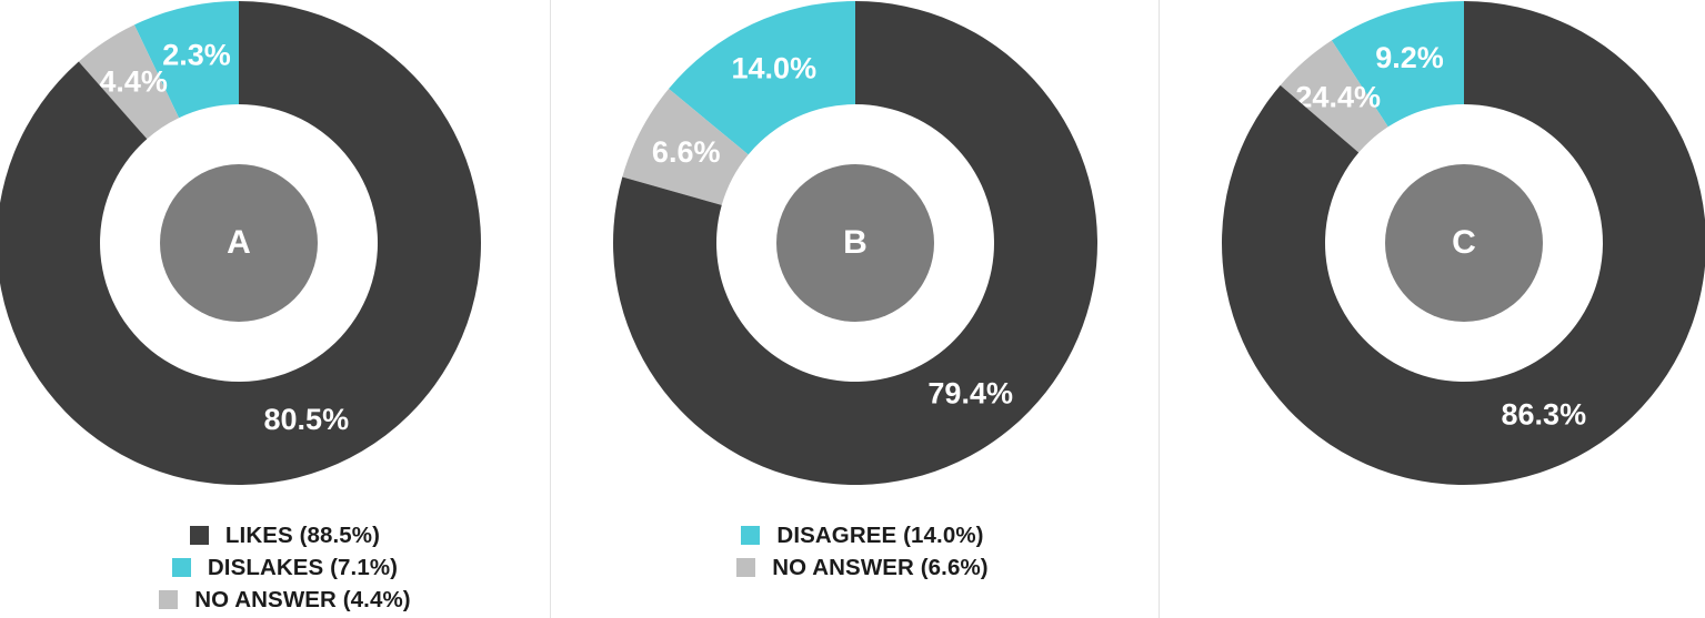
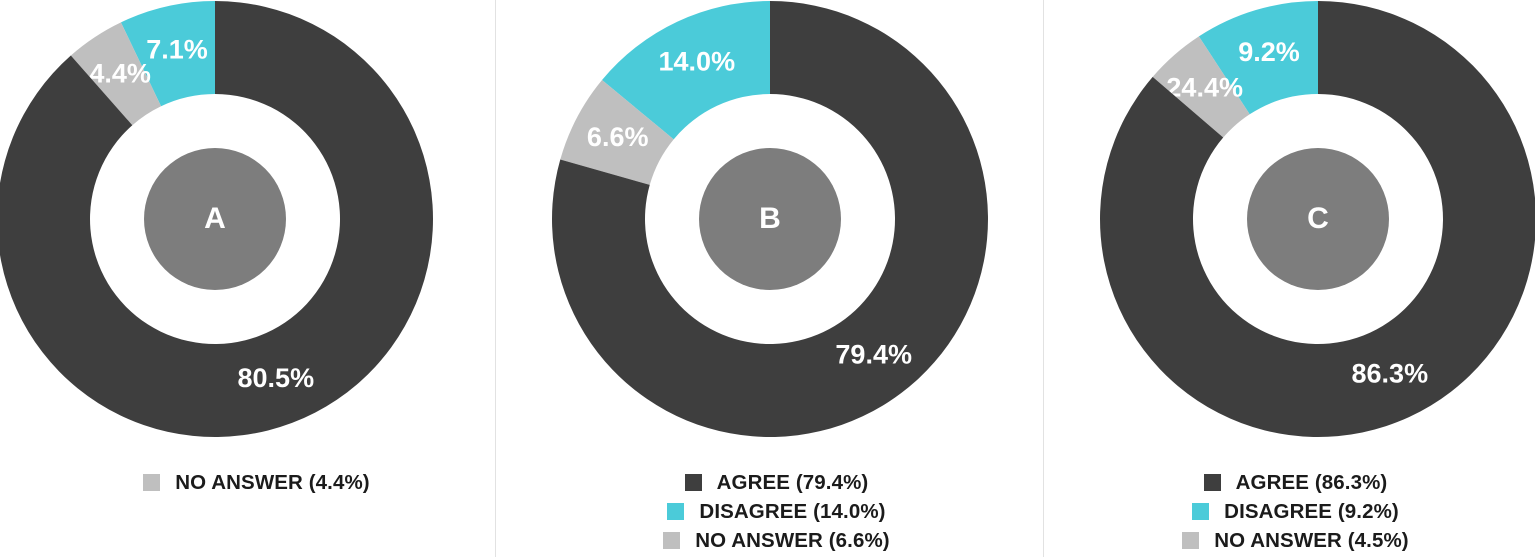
- 2.3%
+ 7.1%
  4.4%
  80.5%
  A
- LIKES (88.5%)
- DISLAKES (7.1%)
  NO ANSWER (4.4%)
  14.0%
  6.6%
  79.4%
  B
+ AGREE (79.4%)
  DISAGREE (14.0%)
  NO ANSWER (6.6%)
  9.2%
  24.4%
  86.3%
  C
+ AGREE (86.3%)
+ DISAGREE (9.2%)
+ NO ANSWER (4.5%)
